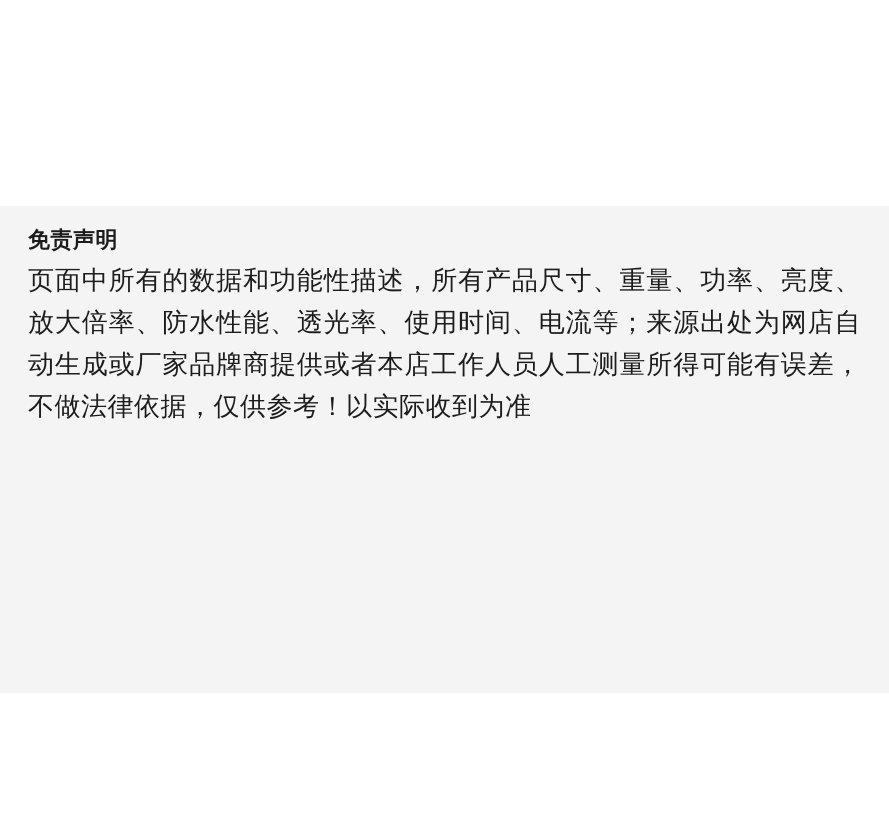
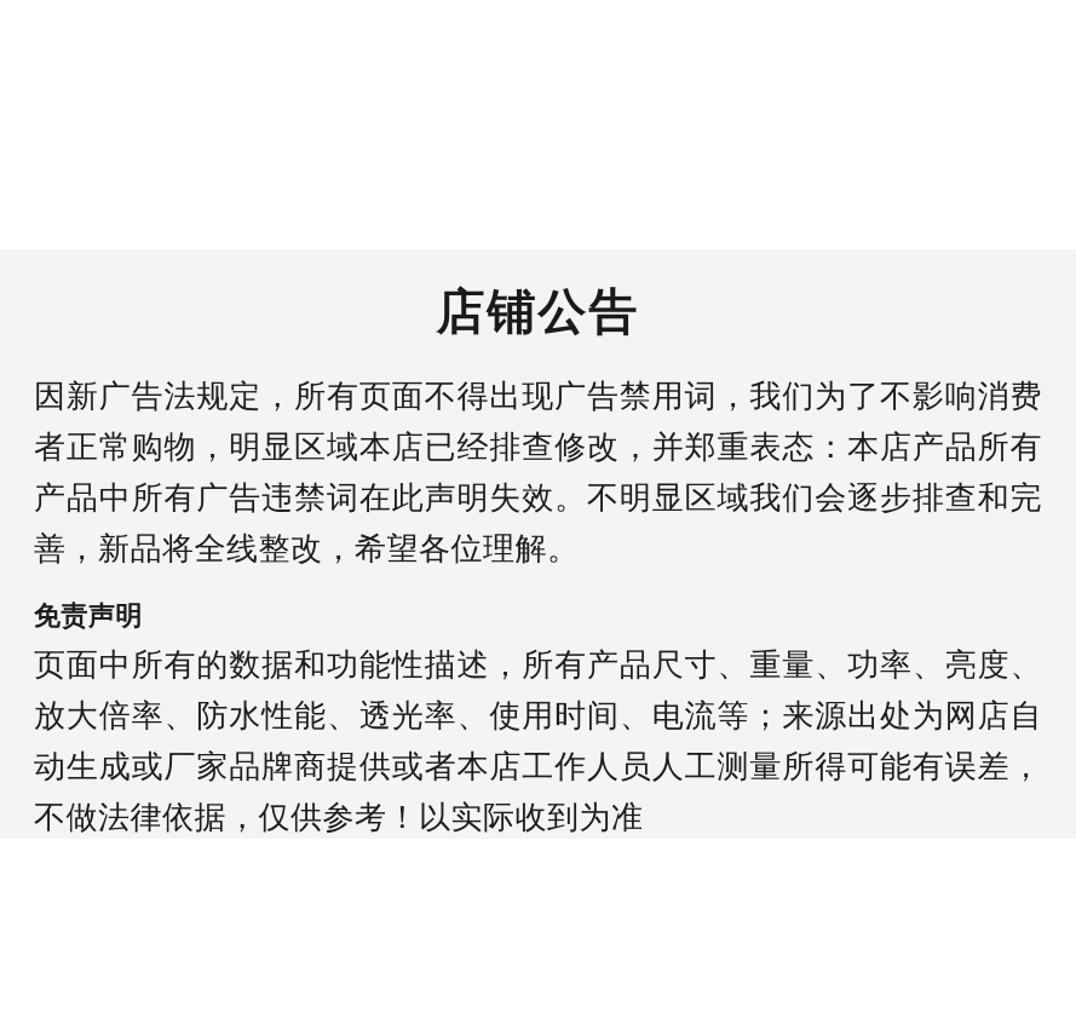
+ 店铺公告
+ 因新广告法规定，所有页面不得出现广告禁用词，我们为了不影响消费者正常购物，明显区域本店已经排查修改，并郑重表态：本店产品所有产品中所有广告违禁词在此声明失效。不明显区域我们会逐步排查和完善，新品将全线整改，希望各位理解。
  免责声明
  页面中所有的数据和功能性描述，所有产品尺寸、重量、功率、亮度、放大倍率、防水性能、透光率、使用时间、电流等；来源出处为网店自动生成或厂家品牌商提供或者本店工作人员人工测量所得可能有误差，不做法律依据，仅供参考！以实际收到为准
